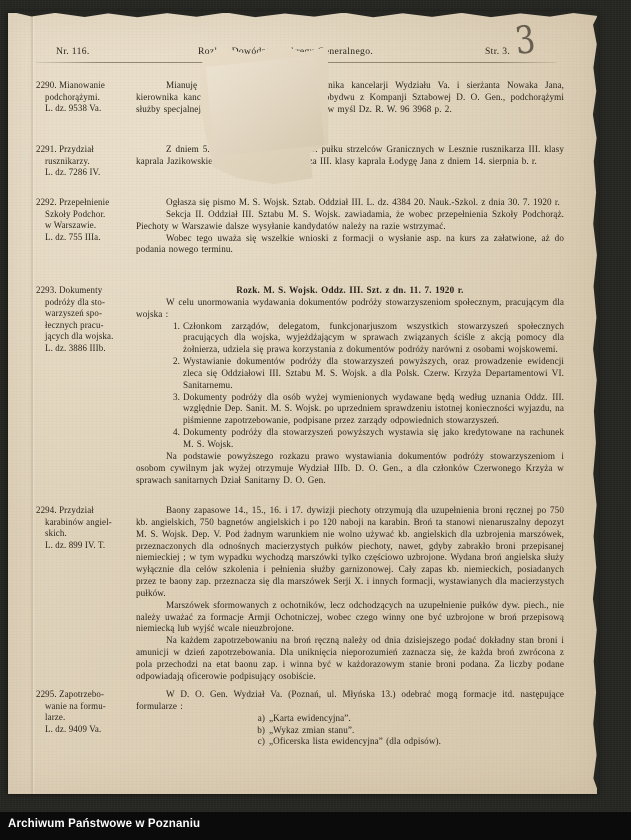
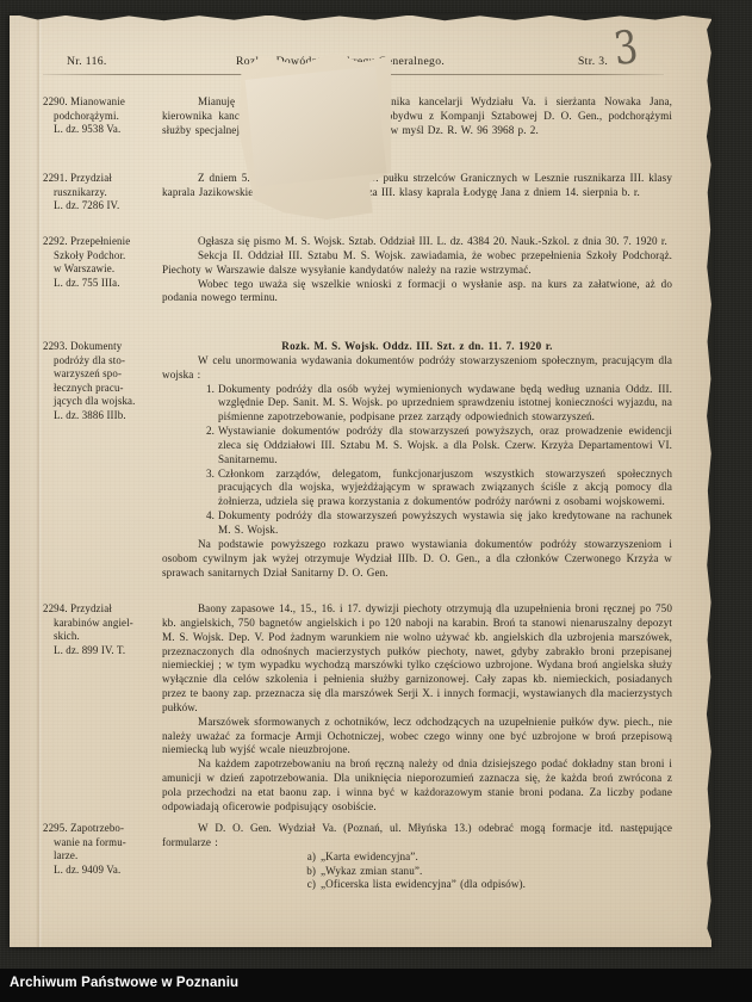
  Nr. 116.
  Str. 3.
  2290. Mianowanie
  podchorążymi.
  L. dz. 9538 Va.
  2291. Przydział
  rusznikarzy.
  L. dz. 7286 IV.
  Z dniem 5. pułku strzelców Granicznych w Lesznie rusznikarza III. klasy kaprala Jazikowskiea III. klasy kaprala Łodygę Jana z dniem 14. sierpnia b. r.
  2292. Przepełnienie
  Szkoły Podchor.
  w Warszawie.
  L. dz. 755 IIIa.
  Ogłasza się pismo M. S. Wojsk. Sztab. Oddział III. L. dz. 4384 20. Nauk.-Szkol. z dnia 30. 7. 1920 r.
  Sekcja II. Oddział III. Sztabu M. S. Wojsk. zawiadamia, że wobec przepełnienia Szkoły Podchorąż. Piechoty w Warszawie dalsze wysyłanie kandydatów należy na razie wstrzymać.
  Wobec tego uważa się wszelkie wnioski z formacji o wysłanie asp. na kurs za załatwione, aż do podania nowego terminu.
  2293. Dokumenty
  podróży dla sto-
  warzyszeń spo-
  łecznych pracu-
  jących dla wojska.
  L. dz. 3886 IIIb.
  Rozk. M. S. Wojsk. Oddz. III. Szt. z dn. 11. 7. 1920 r.
  W celu unormowania wydawania dokumentów podróży stowarzyszeniom społecznym, pracującym dla wojska :
  1.
- Członkom zarządów, delegatom, funkcjonarjuszom wszystkich stowarzyszeń społecznych pracujących dla wojska, wyjeżdżającym w sprawach związanych ściśle z akcją pomocy dla żołnierza, udziela się prawa korzystania z dokumentów podróży narówni z osobami wojskowemi.
+ Dokumenty podróży dla osób wyżej wymienionych wydawane będą według uznania Oddz. III. względnie Dep. Sanit. M. S. Wojsk. po uprzedniem sprawdzeniu istotnej konieczności wyjazdu, na piśmienne zapotrzebowanie, podpisane przez zarządy odpowiednich stowarzyszeń.
  2.
  Wystawianie dokumentów podróży dla stowarzyszeń powyższych, oraz prowadzenie ewidencji zleca się Oddziałowi III. Sztabu M. S. Wojsk. a dla Polsk. Czerw. Krzyża Departamentowi VI. Sanitarnemu.
  3.
- Dokumenty podróży dla osób wyżej wymienionych wydawane będą według uznania Oddz. III. względnie Dep. Sanit. M. S. Wojsk. po uprzedniem sprawdzeniu istotnej konieczności wyjazdu, na piśmienne zapotrzebowanie, podpisane przez zarządy odpowiednich stowarzyszeń.
+ Członkom zarządów, delegatom, funkcjonarjuszom wszystkich stowarzyszeń społecznych pracujących dla wojska, wyjeżdżającym w sprawach związanych ściśle z akcją pomocy dla żołnierza, udziela się prawa korzystania z dokumentów podróży narówni z osobami wojskowemi.
  4.
  Dokumenty podróży dla stowarzyszeń powyższych wystawia się jako kredytowane na rachunek M. S. Wojsk.
  Na podstawie powyższego rozkazu prawo wystawiania dokumentów podróży stowarzyszeniom i osobom cywilnym jak wyżej otrzymuje Wydział IIIb. D. O. Gen., a dla członków Czerwonego Krzyża w sprawach sanitarnych Dział Sanitarny D. O. Gen.
  2294. Przydział
  karabinów angiel-
  skich.
  L. dz. 899 IV. T.
  Baony zapasowe 14., 15., 16. i 17. dywizji piechoty otrzymują dla uzupełnienia broni ręcznej po 750 kb. angielskich, 750 bagnetów angielskich i po 120 naboji na karabin. Broń ta stanowi nienaruszalny depozyt M. S. Wojsk. Dep. V. Pod żadnym warunkiem nie wolno używać kb. angielskich dla uzbrojenia marszówek, przeznaczonych dla odnośnych macierzystych pułków piechoty, nawet, gdyby zabrakło broni przepisanej niemieckiej ; w tym wypadku wychodzą marszówki tylko częściowo uzbrojone. Wydana broń angielska służy wyłącznie dla celów szkolenia i pełnienia służby garnizonowej. Cały zapas kb. niemieckich, posiadanych przez te baony zap. przeznacza się dla marszówek Serji X. i innych formacji, wystawianych dla macierzystych pułków.
  Marszówek sformowanych z ochotników, lecz odchodzących na uzupełnienie pułków dyw. piech., nie należy uważać za formacje Armji Ochotniczej, wobec czego winny one być uzbrojone w broń przepisową niemiecką lub wyjść wcale nieuzbrojone.
  Na każdem zapotrzebowaniu na broń ręczną należy od dnia dzisiejszego podać dokładny stan broni i amunicji w dzień zapotrzebowania. Dla uniknięcia nieporozumień zaznacza się, że każda broń zwrócona z pola przechodzi na etat baonu zap. i winna być w każdorazowym stanie broni podana. Za liczby podane odpowiadają oficerowie podpisujący osobiście.
  2295. Zapotrzebo-
  wanie na formu-
  larze.
  L. dz. 9409 Va.
  W D. O. Gen. Wydział Va. (Poznań, ul. Młyńska 13.) odebrać mogą formacje itd. następujące formularze :
  a)
  „Karta ewidencyjna”.
  b)
  „Wykaz zmian stanu”.
  c)
  „Oficerska lista ewidencyjna” (dla odpisów).
  Archiwum Państwowe w Poznaniu
